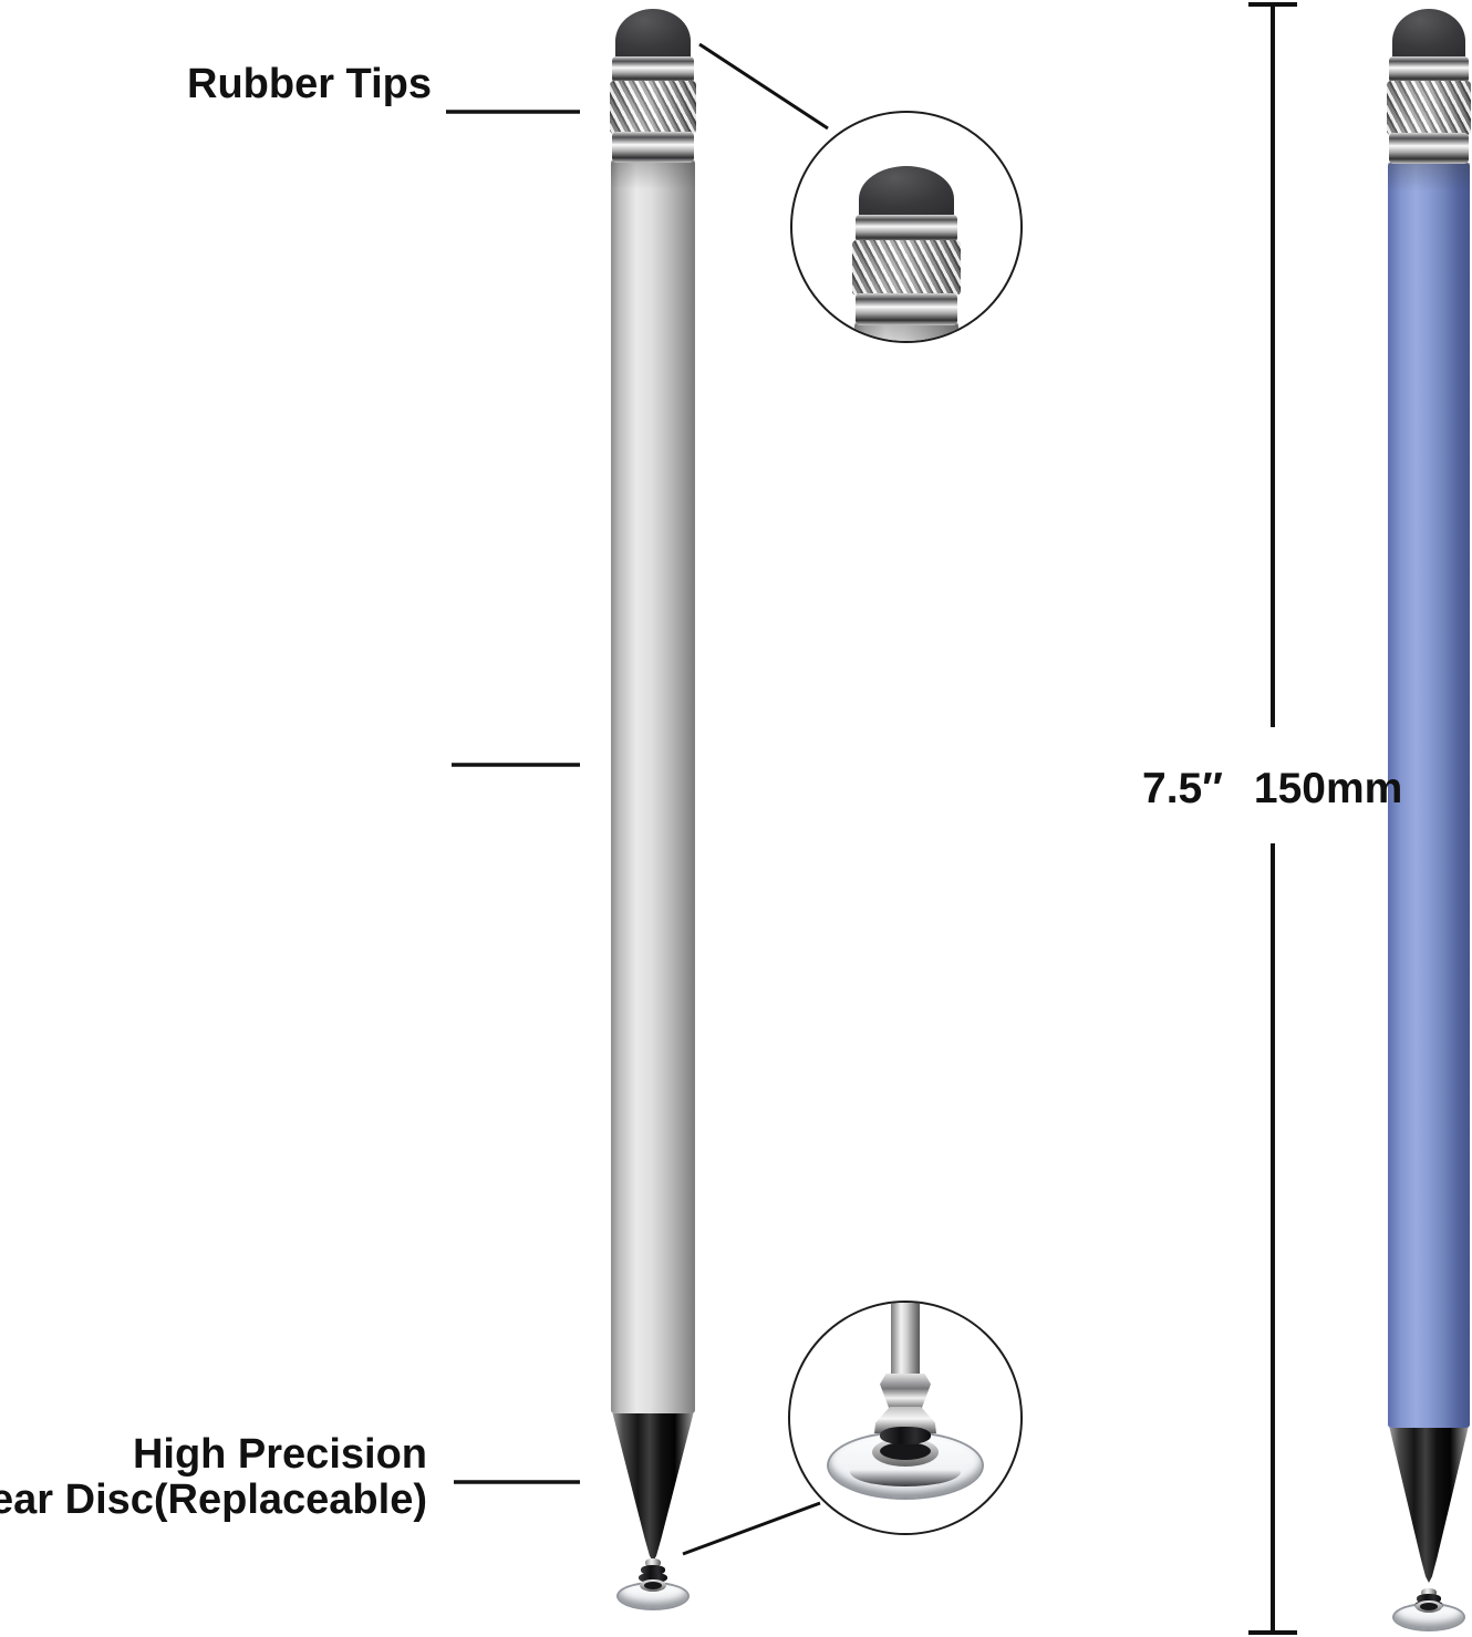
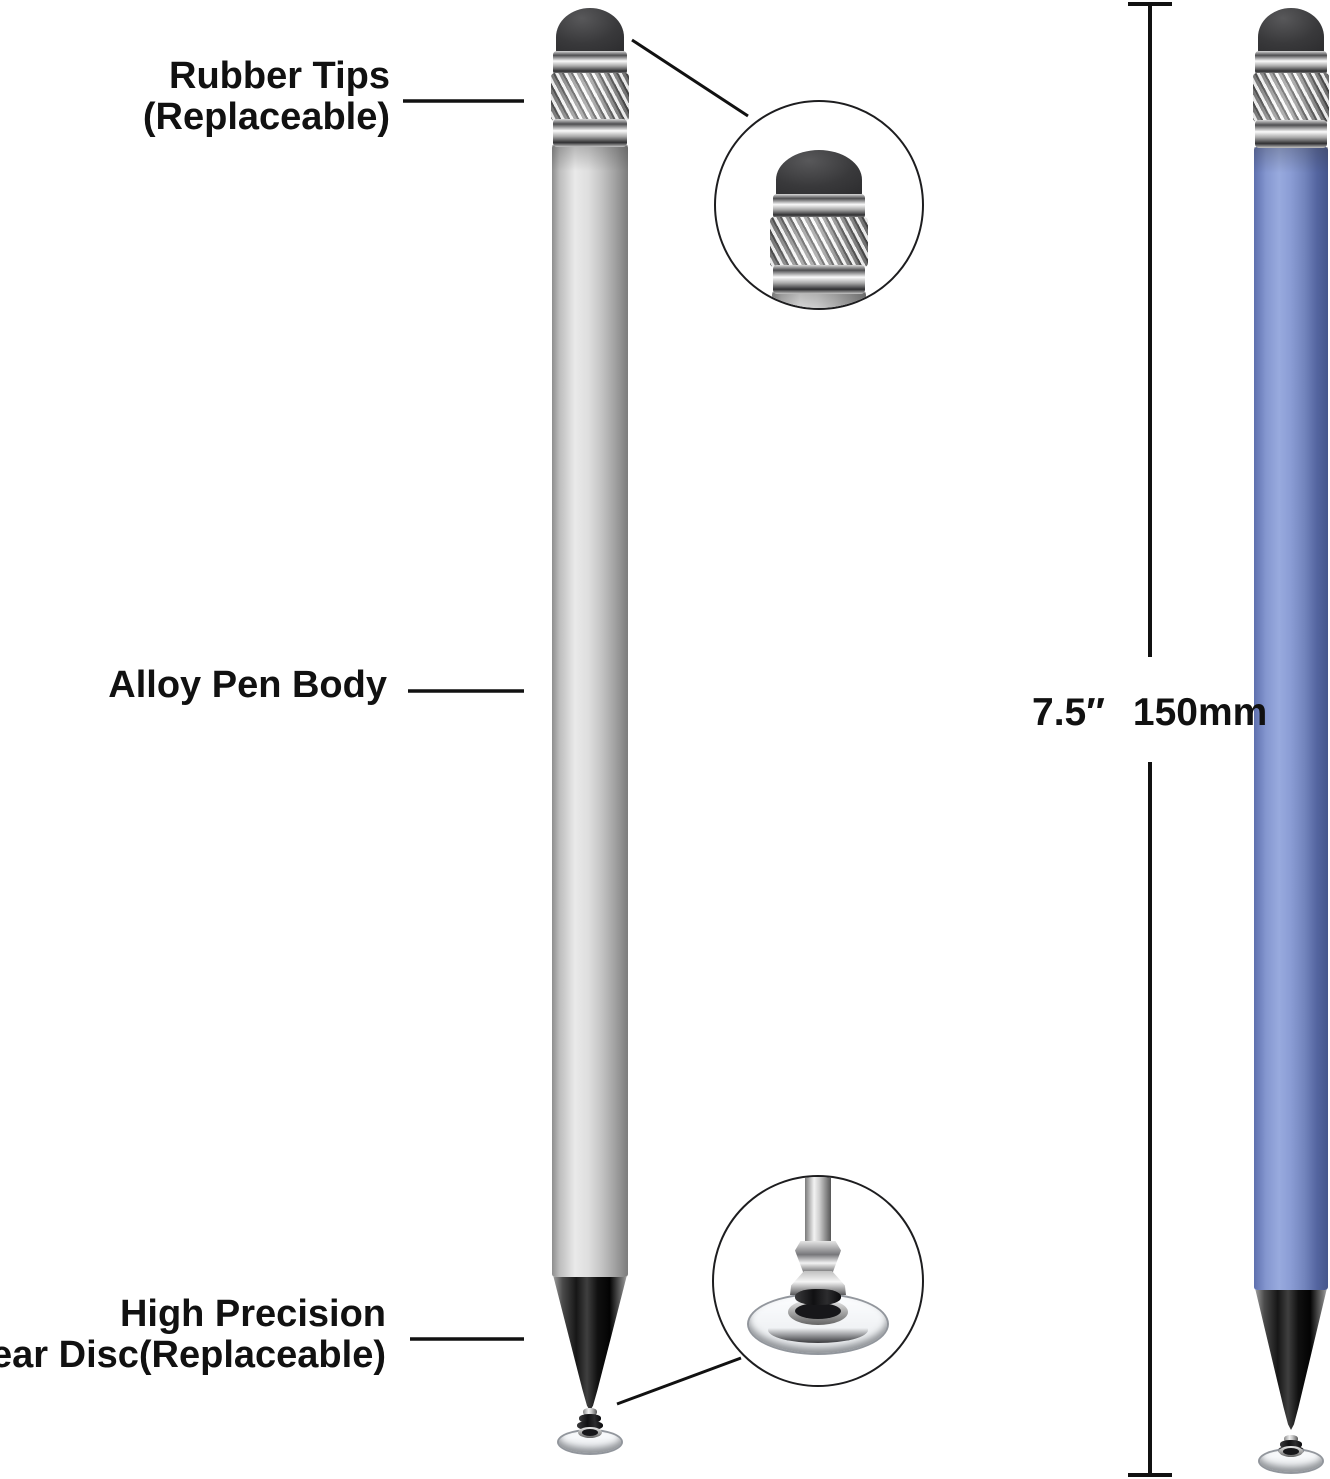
  Rubber Tips
+ (Replaceable)
+ Alloy Pen Body
  High Precision
  ear Disc(Replaceable)
  7.5″
  150mm
